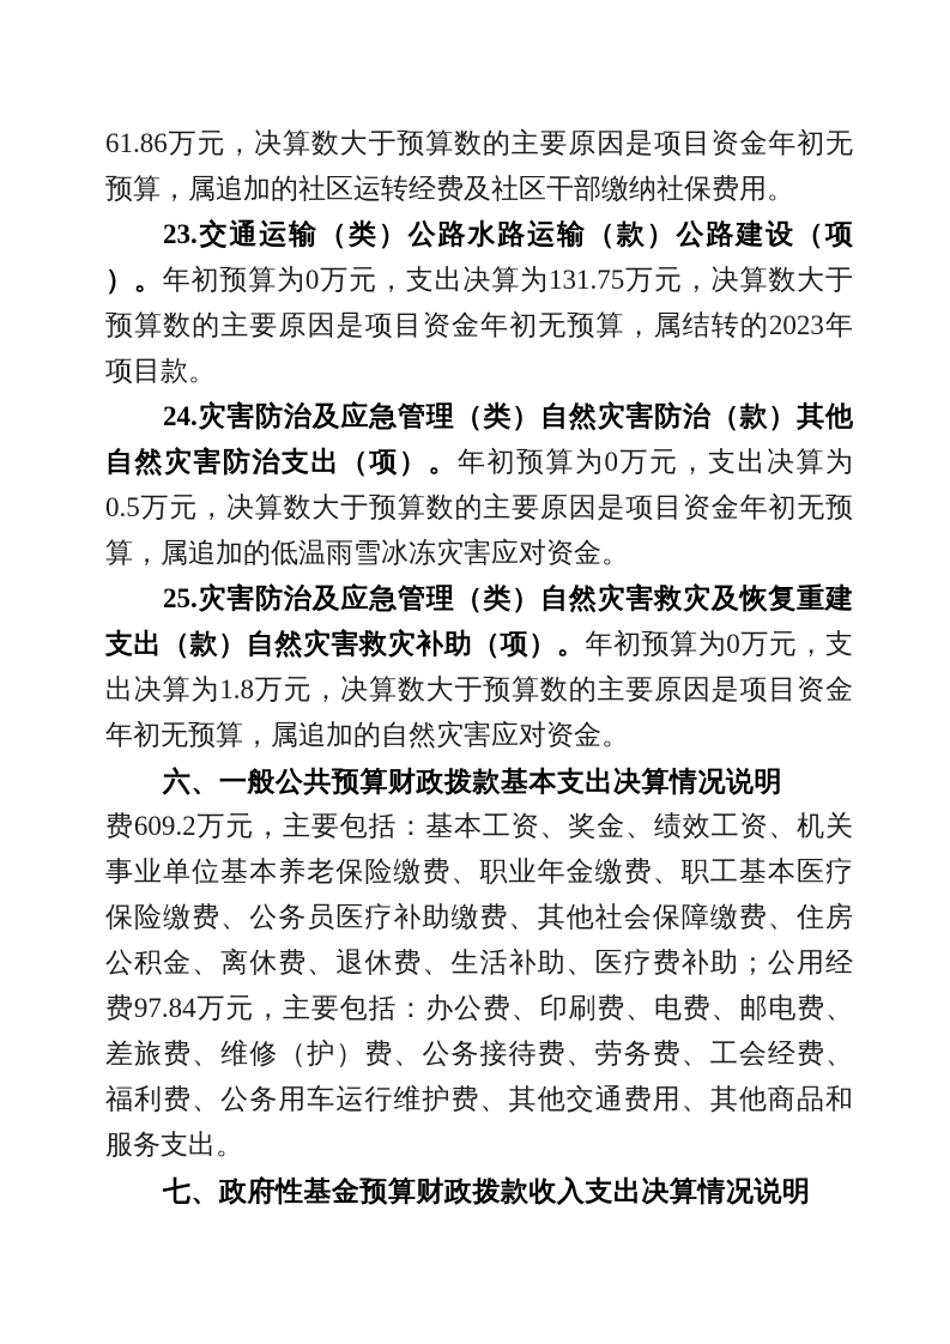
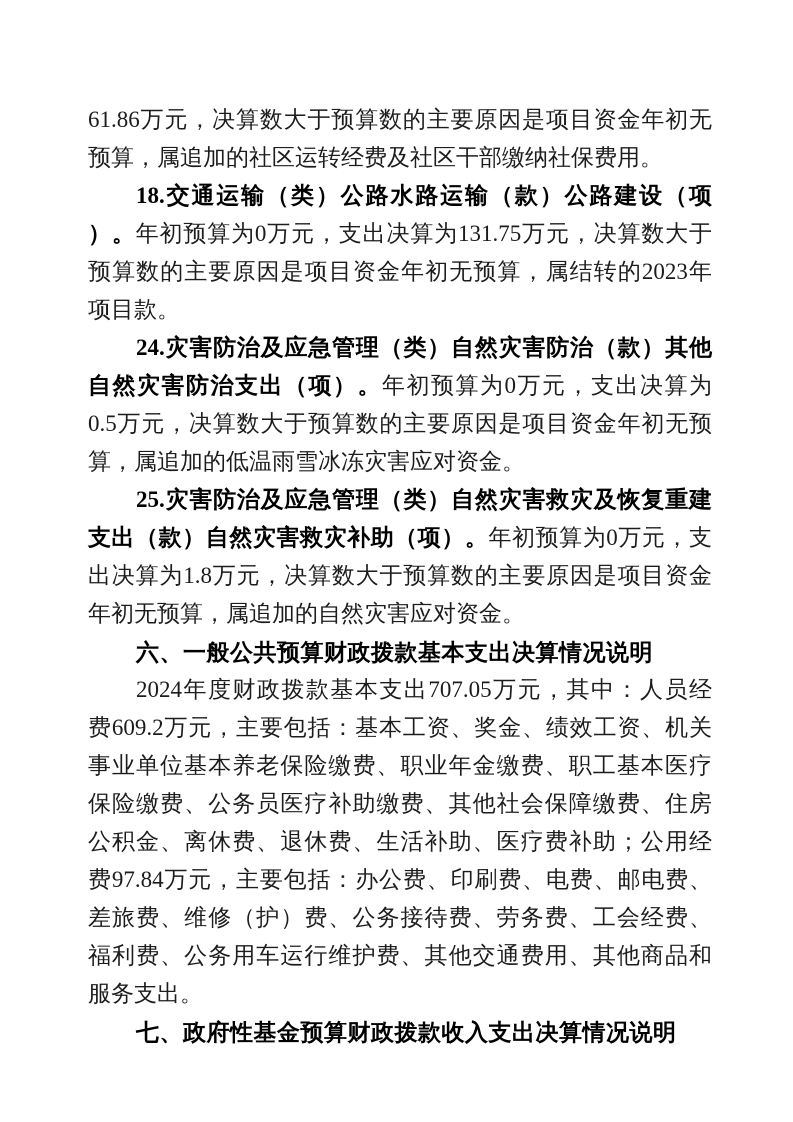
  61.86万元，决算数大于预算数的主要原因是项目资金年初无
  预算，属追加的社区运转经费及社区干部缴纳社保费用。
- 23.交通运输（类）公路水路运输（款）公路建设（项
+ 18.交通运输（类）公路水路运输（款）公路建设（项
  ）。年初预算为0万元，支出决算为131.75万元，决算数大于
  预算数的主要原因是项目资金年初无预算，属结转的2023年
  项目款。
  24.灾害防治及应急管理（类）自然灾害防治（款）其他
  自然灾害防治支出（项）。年初预算为0万元，支出决算为
  0.5万元，决算数大于预算数的主要原因是项目资金年初无预
  算，属追加的低温雨雪冰冻灾害应对资金。
  25.灾害防治及应急管理（类）自然灾害救灾及恢复重建
  支出（款）自然灾害救灾补助（项）。年初预算为0万元，支
  出决算为1.8万元，决算数大于预算数的主要原因是项目资金
  年初无预算，属追加的自然灾害应对资金。
  六、一般公共预算财政拨款基本支出决算情况说明
+ 2024年度财政拨款基本支出707.05万元，其中：人员经
  费609.2万元，主要包括：基本工资、奖金、绩效工资、机关
  事业单位基本养老保险缴费、职业年金缴费、职工基本医疗
  保险缴费、公务员医疗补助缴费、其他社会保障缴费、住房
  公积金、离休费、退休费、生活补助、医疗费补助；公用经
  费97.84万元，主要包括：办公费、印刷费、电费、邮电费、
  差旅费、维修（护）费、公务接待费、劳务费、工会经费、
  福利费、公务用车运行维护费、其他交通费用、其他商品和
  服务支出。
  七、政府性基金预算财政拨款收入支出决算情况说明
